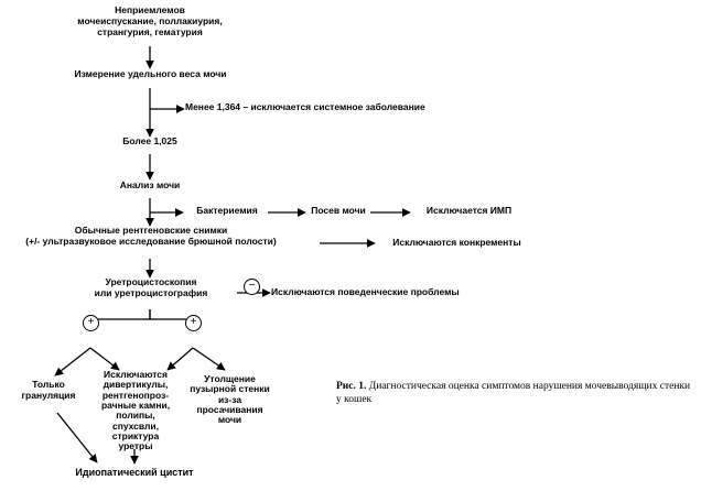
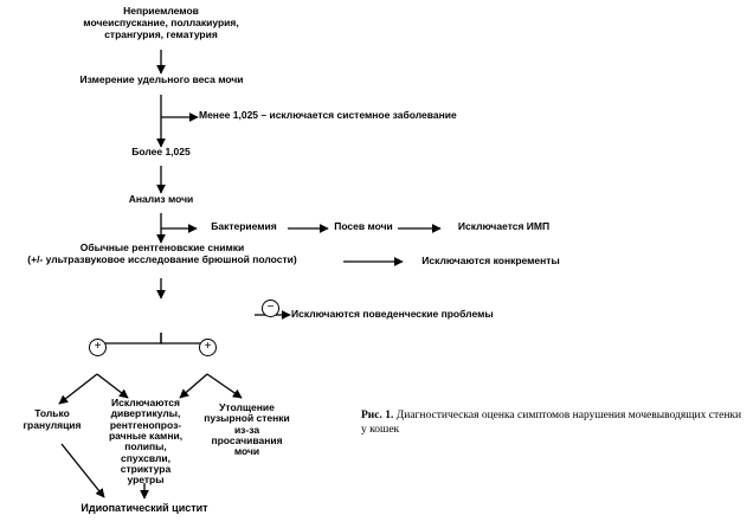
  Неприемлемов
  мочеиспускание, поллакиурия,
  странгурия, гематурия
  Измерение удельного веса мочи
- Менее 1,364 – исключается системное заболевание
+ Менее 1,025 – исключается системное заболевание
  Более 1,025
  Анализ мочи
  Бактериемия
  Посев мочи
  Исключается ИМП
  Обычные рентгеновские снимки
  (+/- ультразвуковое исследование брюшной полости)
  Исключаются конкременты
- Уретроцистоскопия
- или уретроцистография
  −
  Исключаются поведенческие проблемы
  +
  +
  Только
  грануляция
  Исключаются
  дивертикулы,
  рентгенопроз-
  рачные камни,
  полипы,
  спухсвли,
  стриктура
  уретры
  Утолщение
  пузырной стенки
  из-за
  просачивания
  мочи
  Идиопатический цистит
  Рис. 1. Диагностическая оценка симптомов нарушения мочевыводящих стенки у кошек
